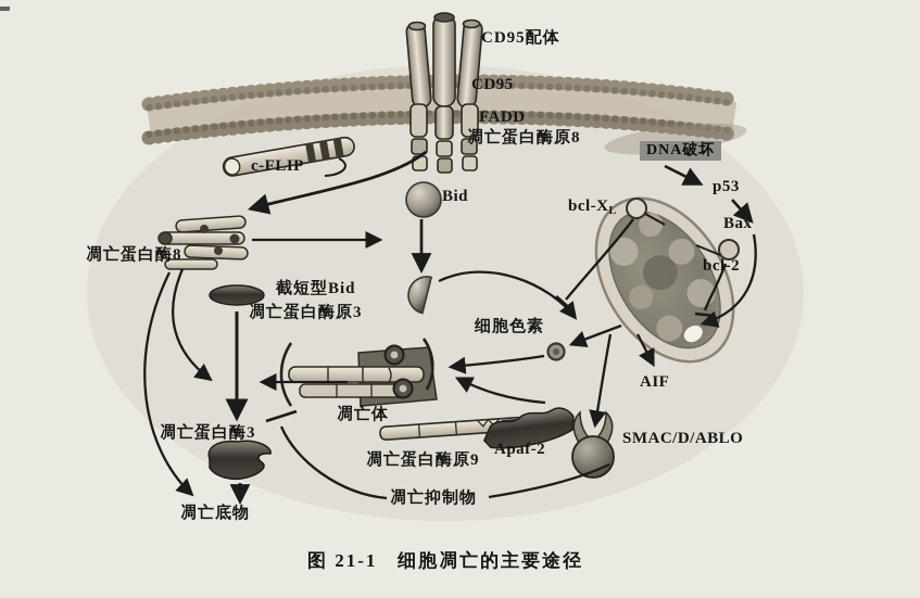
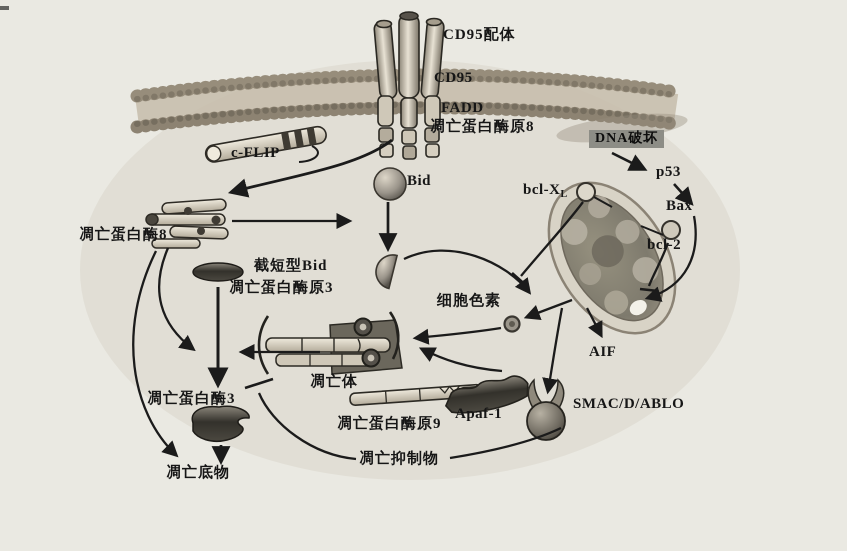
  CD95配体
  CD95
  FADD
  凋亡蛋白酶原8
  c-FLIP
  DNA破坏
  p53
  Bax
  bcl-XL
  bcl-2
  Bid
  凋亡蛋白酶8
  截短型Bid
  凋亡蛋白酶原3
  细胞色素
  AIF
  凋亡体
  凋亡蛋白酶原9
- Apaf-2
+ Apaf-1
  SMAC/D/ABLO
  凋亡蛋白酶3
  凋亡抑制物
  凋亡底物
- 图 21-1 细胞凋亡的主要途径
